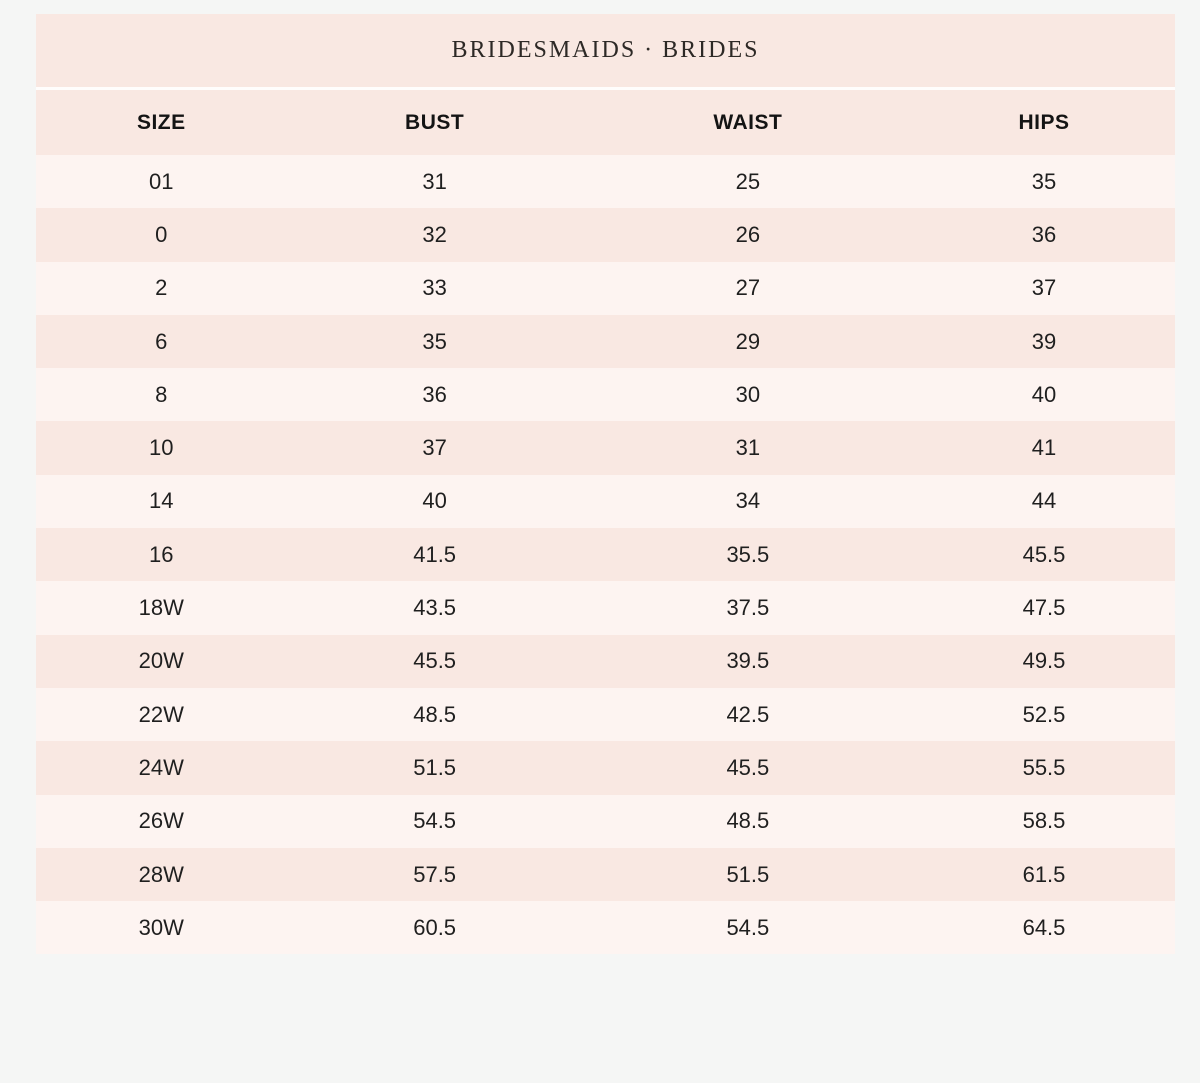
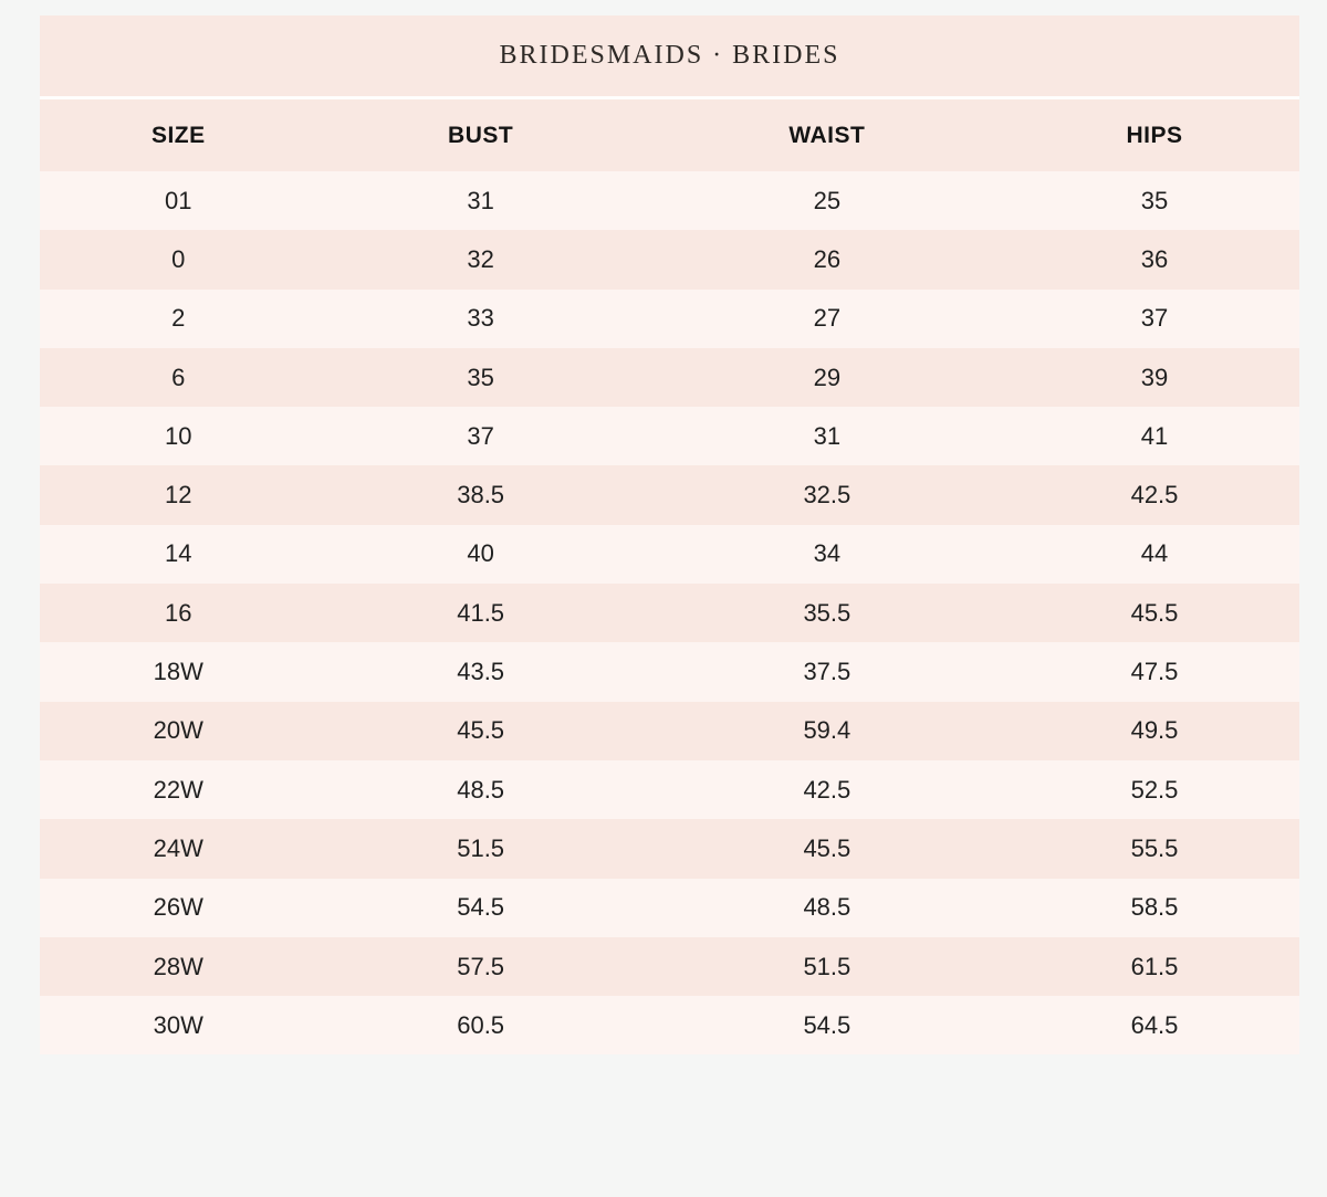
  BRIDESMAIDS · BRIDES
  SIZE	BUST	WAIST	HIPS
  01	31	25	35
  0	32	26	36
  2	33	27	37
  6	35	29	39
- 8	36	30	40
  10	37	31	41
+ 12	38.5	32.5	42.5
  14	40	34	44
  16	41.5	35.5	45.5
  18W	43.5	37.5	47.5
- 20W	45.5	39.5	49.5
+ 20W	45.5	59.4	49.5
  22W	48.5	42.5	52.5
  24W	51.5	45.5	55.5
  26W	54.5	48.5	58.5
  28W	57.5	51.5	61.5
  30W	60.5	54.5	64.5
